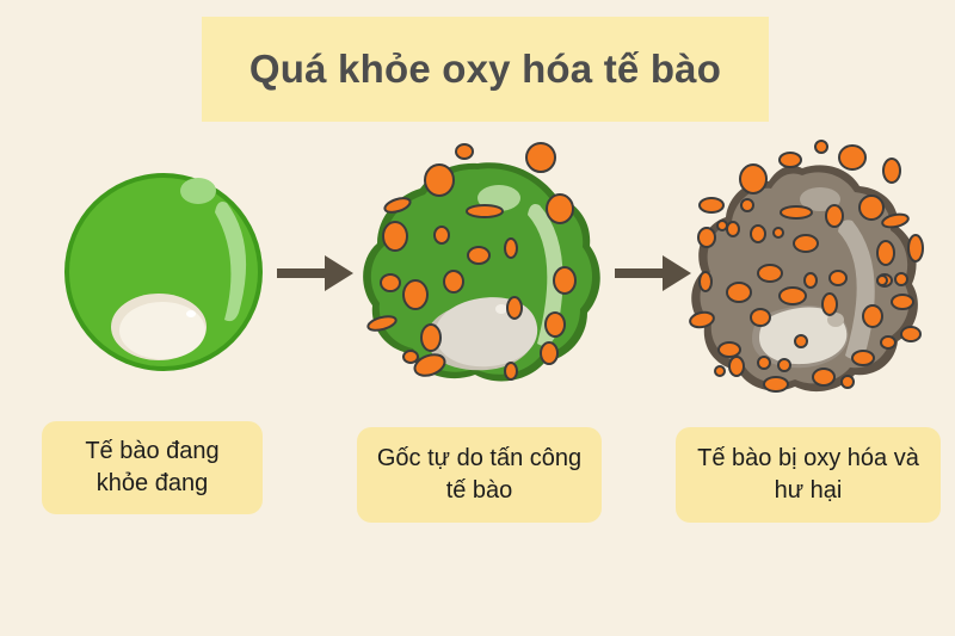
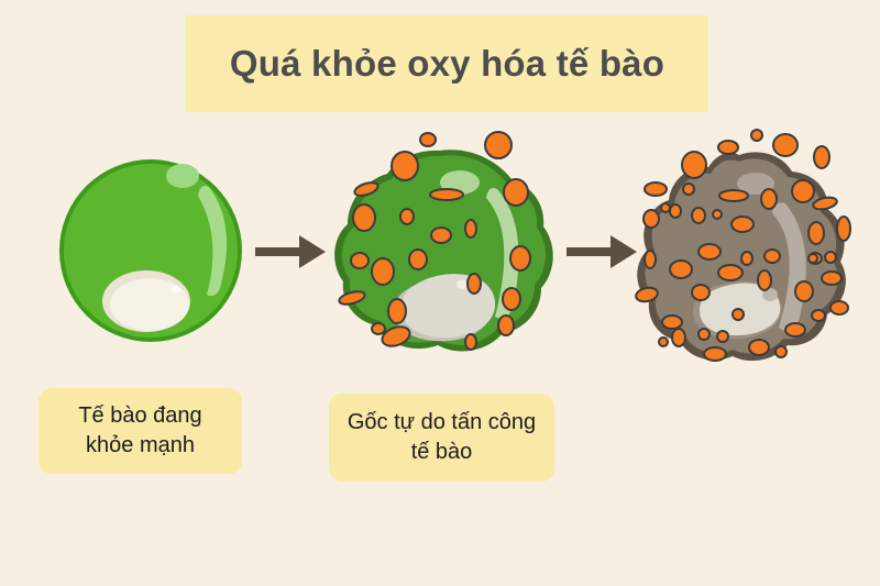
  Quá khỏe oxy hóa tế bào
- Tế bào đang khỏe đang
+ Tế bào đang khỏe mạnh
  Gốc tự do tấn công tế bào
- Tế bào bị oxy hóa và hư hại
